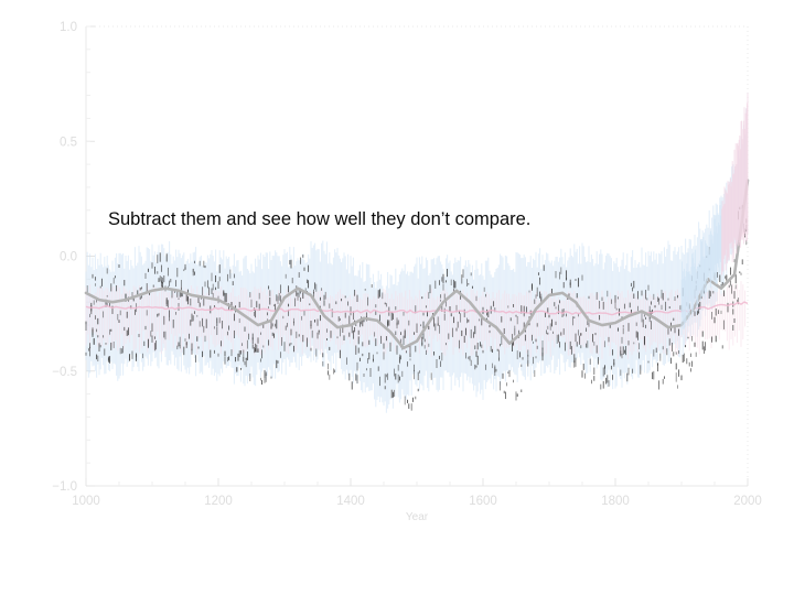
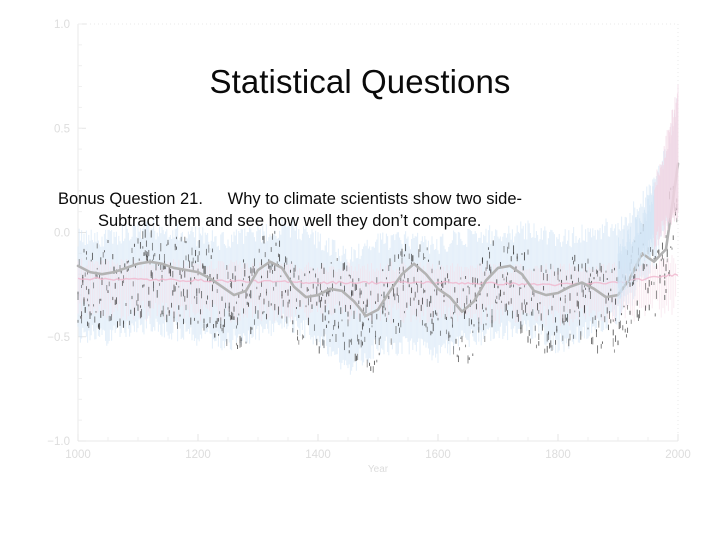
  −1.0
  −0.5
  0.0
  0.5
  1.0
  1000
  1200
  1400
  1600
  1800
  2000
  Year
+ Statistical Questions
+ Bonus Question 21. Why to climate scientists show two side-
  Subtract them and see how well they don’t compare.
